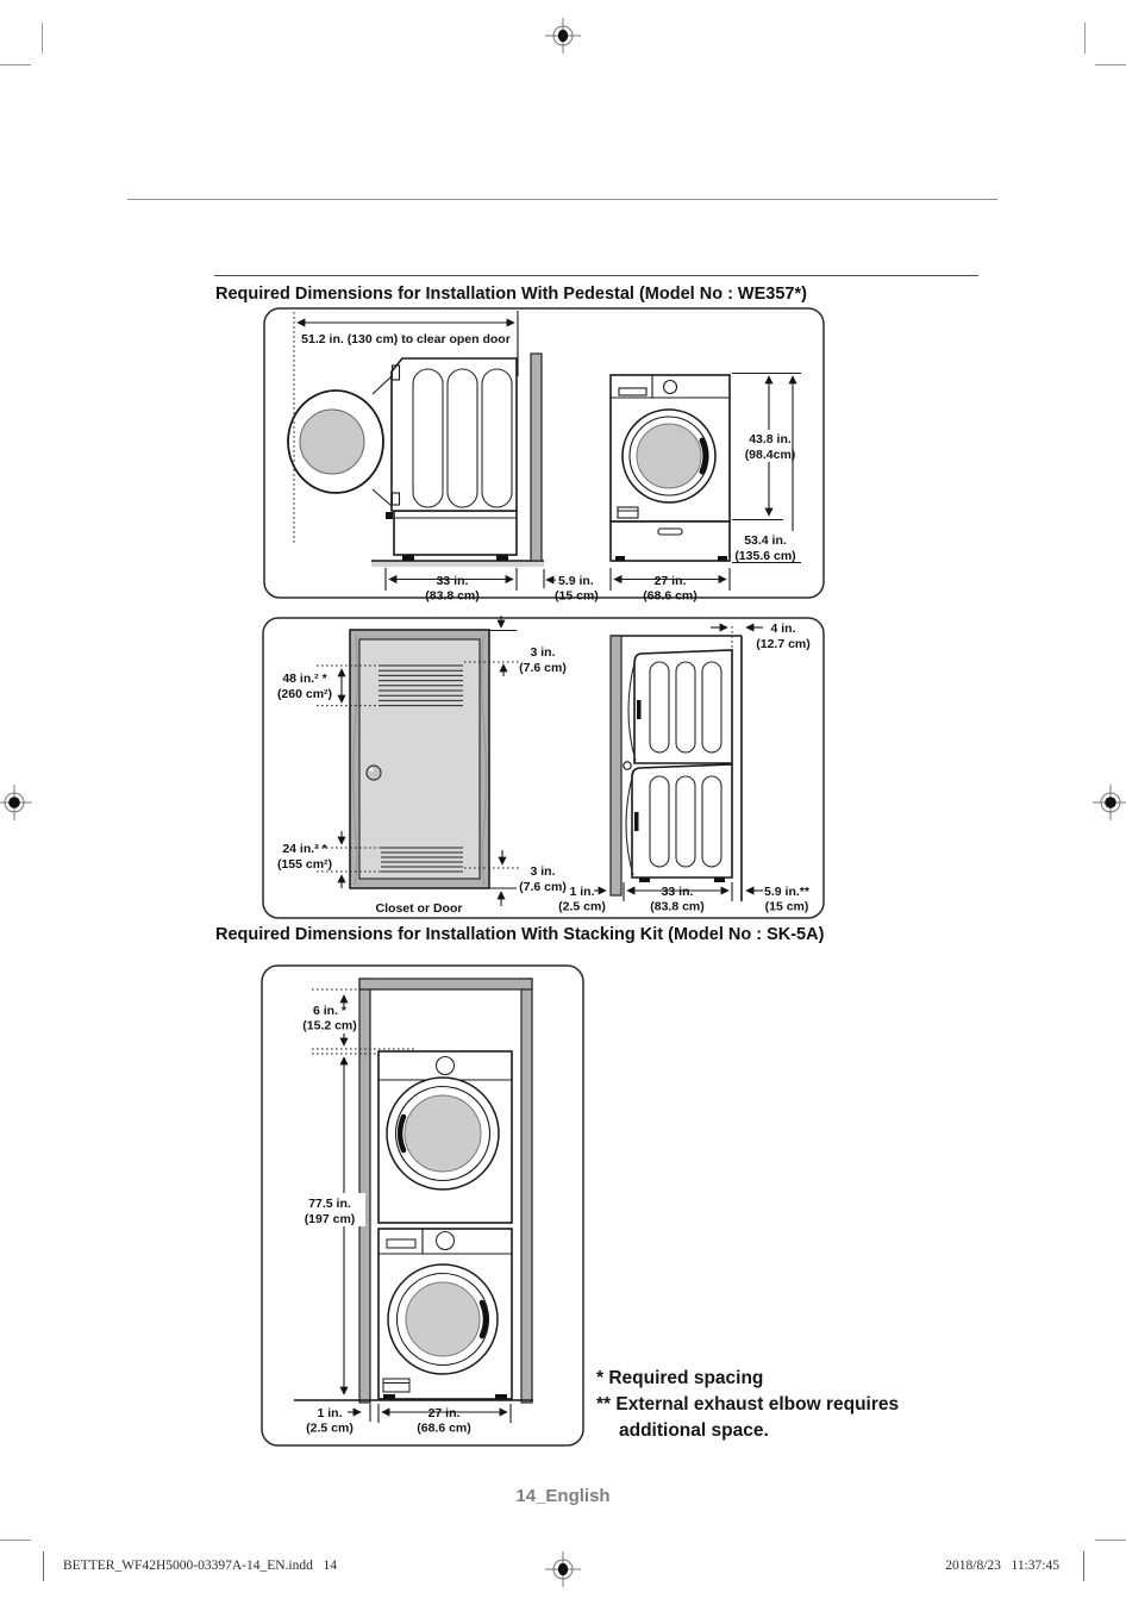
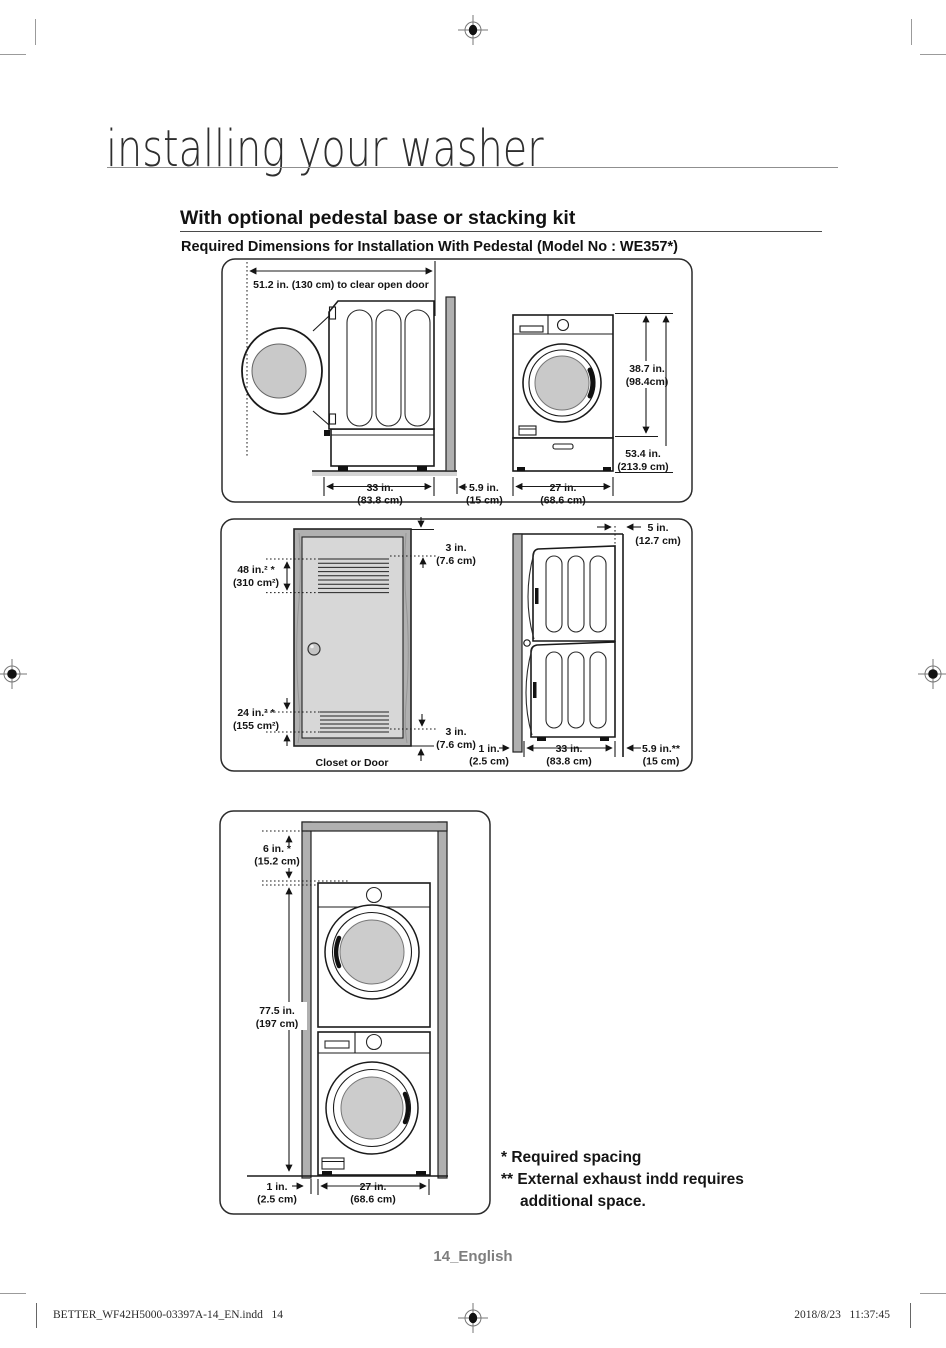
+ installing your washer
+ With optional pedestal base or stacking kit
  Required Dimensions for Installation With Pedestal (Model No : WE357*)
- Required Dimensions for Installation With Stacking Kit (Model No : SK-5A)
  51.2 in. (130 cm) to clear open door
  33 in.
  (83.8 cm)
  5.9 in.
  (15 cm)
  27 in.
  (68.6 cm)
- 43.8 in.
+ 38.7 in.
  (98.4cm
  53.4 in.
- (135.6 cm)
+ (213.9 cm)
  Closet or Door
  48 in.² *
- (260 cm²)
+ (310 cm²)
  24 in.² *
  (155 cm²)
  3 in.
  (7.6 cm)
  3 in.
  (7.6 cm)
- 4 in.
+ 5 in.
  (12.7 cm)
  1 in.
  (2.5 cm)
  33 in.
  (83.8 cm)
  5.9 in.**
  (15 cm)
  6 in. *
  (15.2 cm)
  77.5 in.
  (197 cm)
  1 in.
  (2.5 cm)
  27 in.
  (68.6 cm)
  * Required spacing
- ** External exhaust elbow requires
+ ** External exhaust indd requires
  additional space.
  14_English
  BETTER_WF42H5000-03397A-14_EN.indd 14
  2018/8/23 11:37:45
